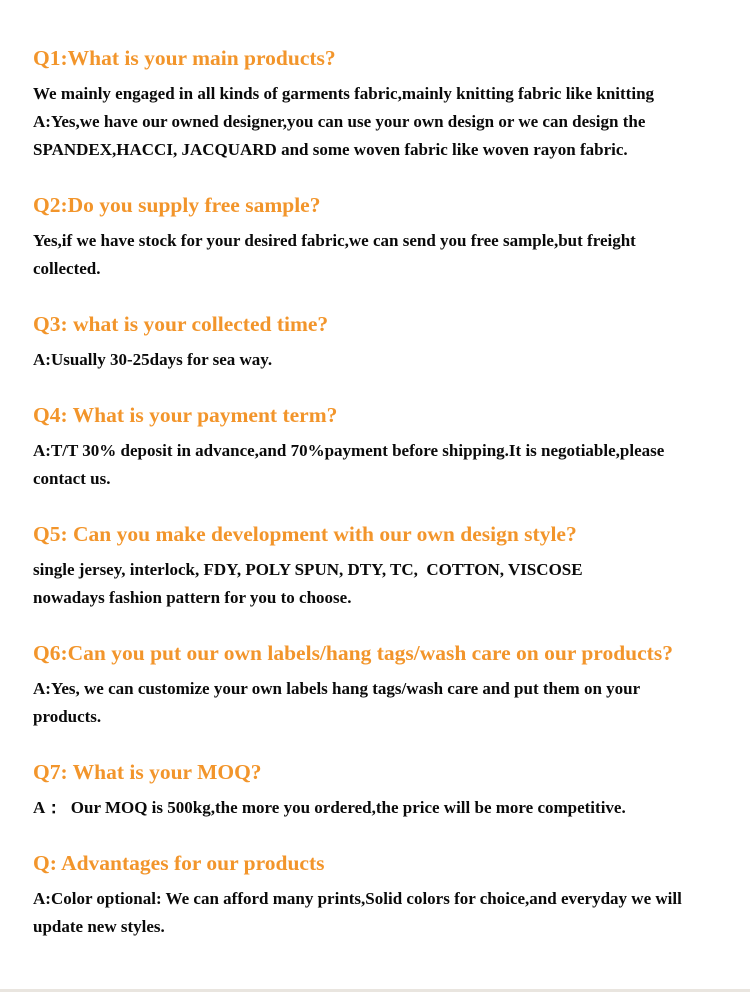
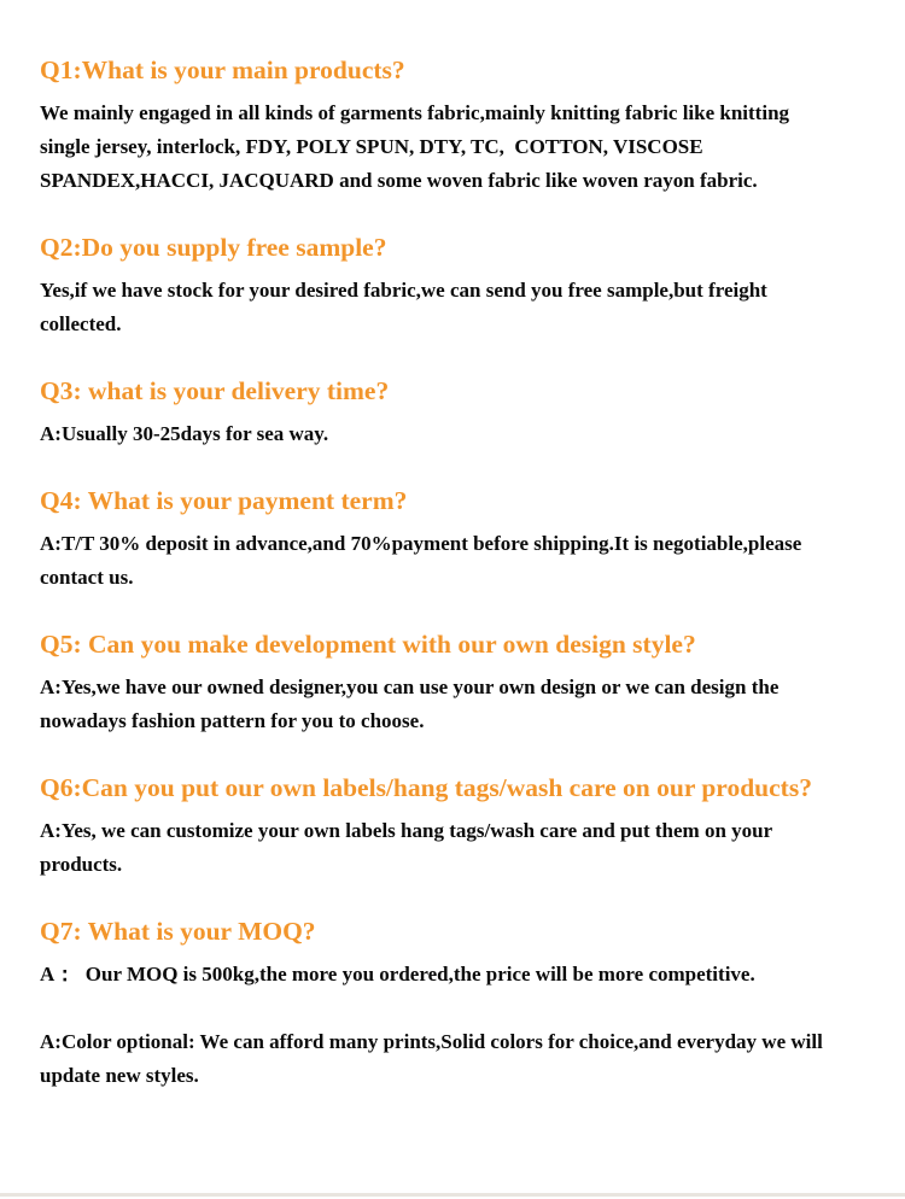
  Q1:What is your main products?
  We mainly engaged in all kinds of garments fabric,mainly knitting fabric like knitting
- A:Yes,we have our owned designer,you can use your own design or we can design the
+ single jersey, interlock, FDY, POLY SPUN, DTY, TC, COTTON, VISCOSE
  SPANDEX,HACCI, JACQUARD and some woven fabric like woven rayon fabric.
  Q2:Do you supply free sample?
  Yes,if we have stock for your desired fabric,we can send you free sample,but freight
  collected.
- Q3: what is your collected time?
+ Q3: what is your delivery time?
  A:Usually 30-25days for sea way.
  Q4: What is your payment term?
  A:T/T 30% deposit in advance,and 70%payment before shipping.It is negotiable,please
  contact us.
  Q5: Can you make development with our own design style?
- single jersey, interlock, FDY, POLY SPUN, DTY, TC, COTTON, VISCOSE
+ A:Yes,we have our owned designer,you can use your own design or we can design the
  nowadays fashion pattern for you to choose.
  Q6:Can you put our own labels/hang tags/wash care on our products?
  A:Yes, we can customize your own labels hang tags/wash care and put them on your
  products.
  Q7: What is your MOQ?
  A： Our MOQ is 500kg,the more you ordered,the price will be more competitive.
- Q: Advantages for our products
  A:Color optional: We can afford many prints,Solid colors for choice,and everyday we will
  update new styles.
